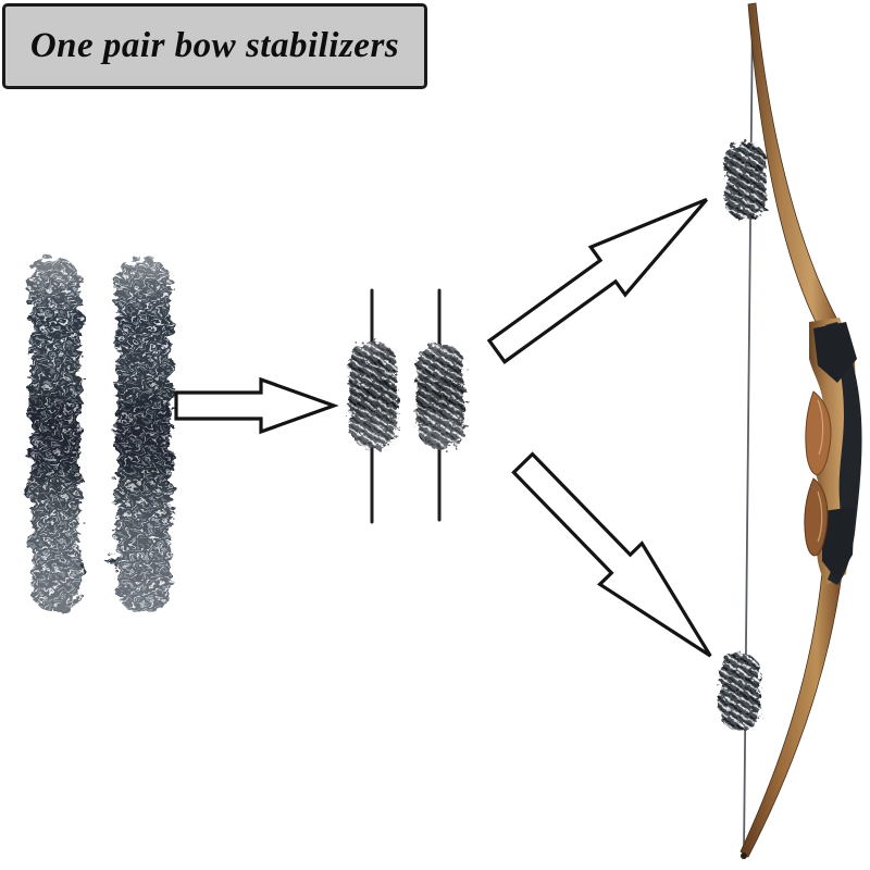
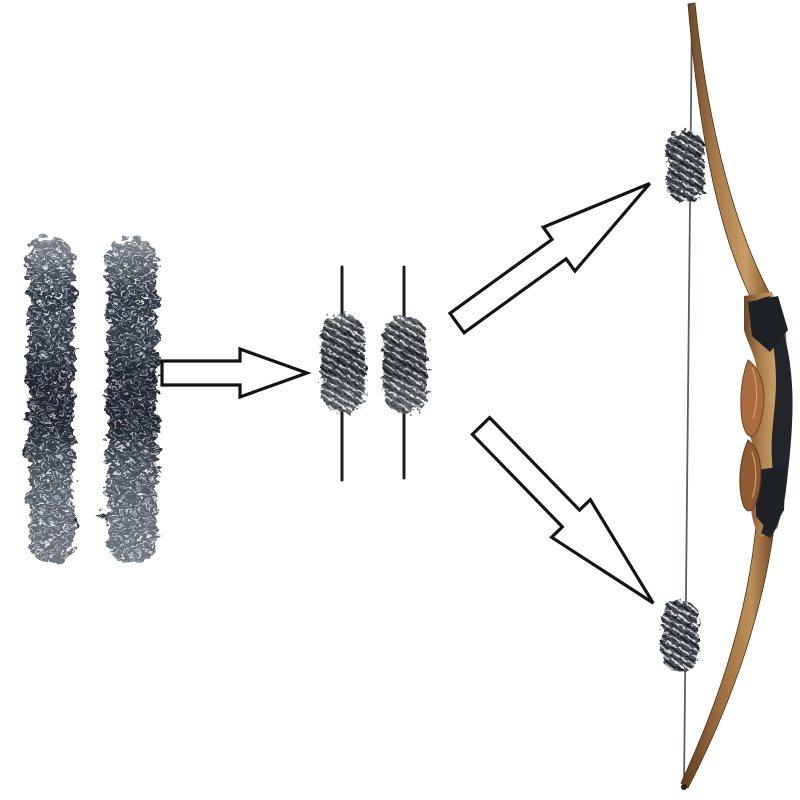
- One pair bow stabilizers
